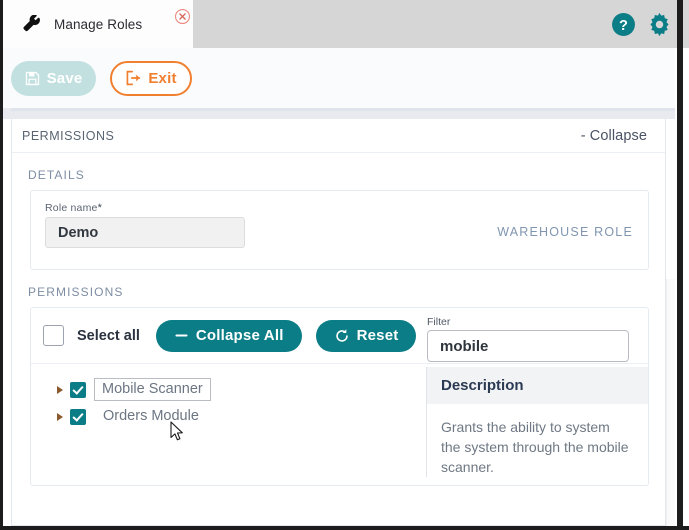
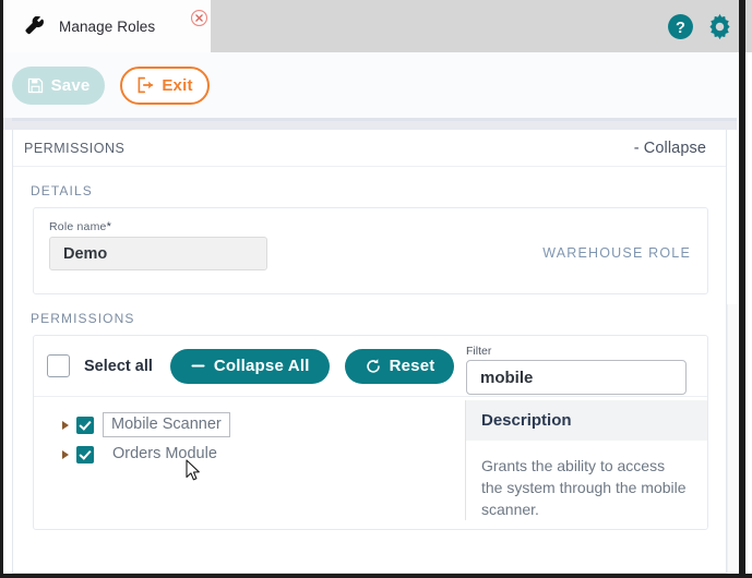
  Manage Roles
  ?
  Save
  Exit
  PERMISSIONS
  - Collapse
  DETAILS
  Role name*
  Demo
  WAREHOUSE ROLE
  PERMISSIONS
  Select all
  Collapse All
  Reset
  Filter
  mobile
  Mobile Scanner
  Orders Module
  Description
- Grants the ability to system the system through the mobile scanner.
+ Grants the ability to access the system through the mobile scanner.
